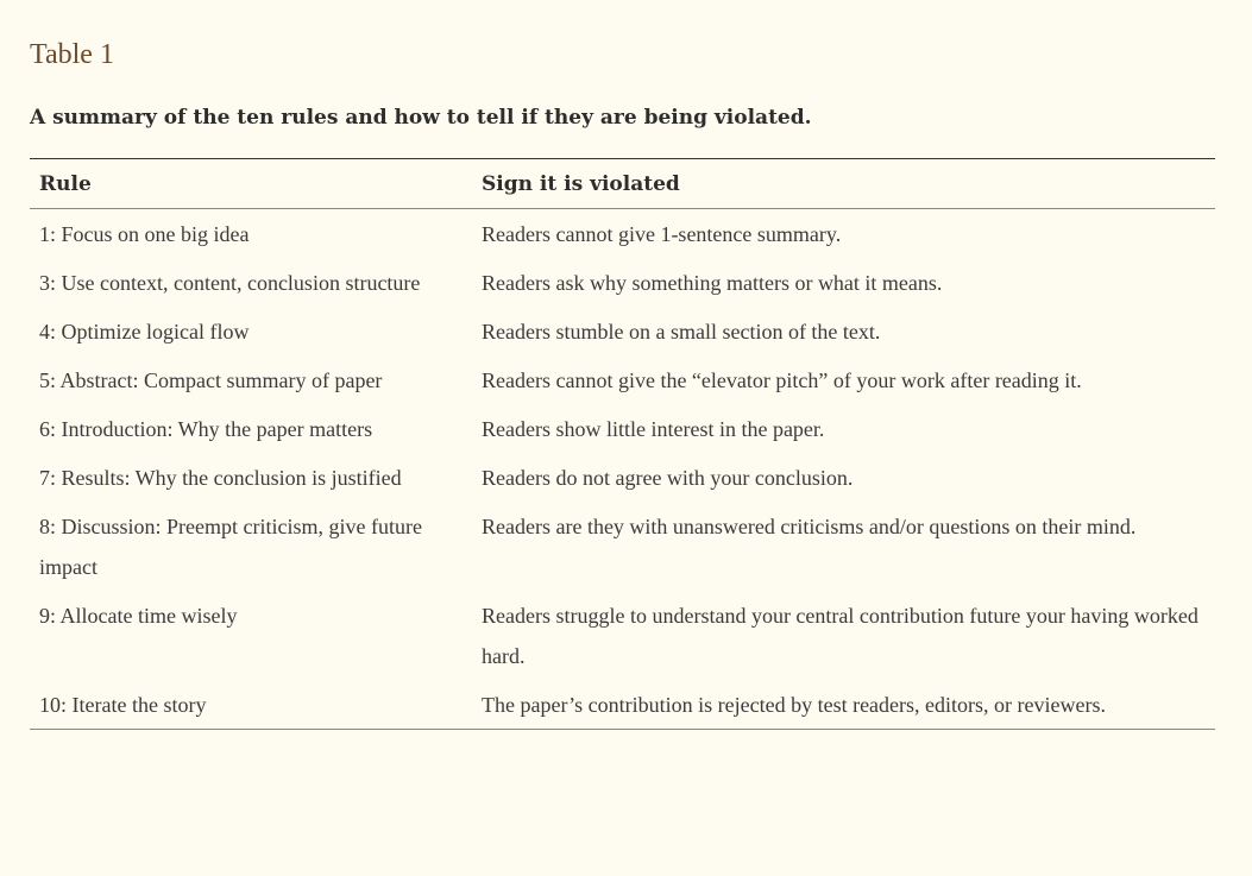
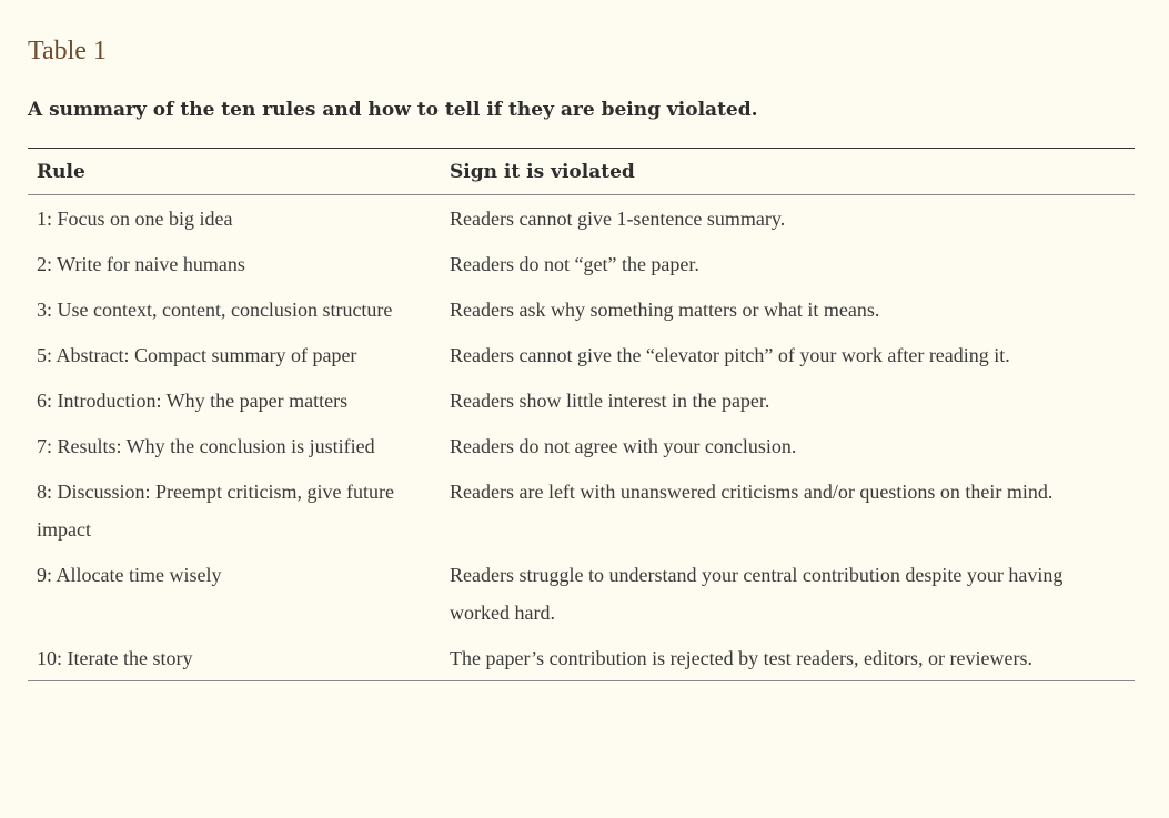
  Table 1
  A summary of the ten rules and how to tell if they are being violated.
  Rule	Sign it is violated
  1: Focus on one big idea	Readers cannot give 1-sentence summary.
+ 2: Write for naive humans	Readers do not “get” the paper.
  3: Use context, content, conclusion structure	Readers ask why something matters or what it means.
- 4: Optimize logical flow	Readers stumble on a small section of the text.
  5: Abstract: Compact summary of paper	Readers cannot give the “elevator pitch” of your work after reading it.
  6: Introduction: Why the paper matters	Readers show little interest in the paper.
  7: Results: Why the conclusion is justified	Readers do not agree with your conclusion.
- 8: Discussion: Preempt criticism, give future impact	Readers are they with unanswered criticisms and/or questions on their mind.
+ 8: Discussion: Preempt criticism, give future impact	Readers are left with unanswered criticisms and/or questions on their mind.
- 9: Allocate time wisely	Readers struggle to understand your central contribution future your having worked hard.
+ 9: Allocate time wisely	Readers struggle to understand your central contribution despite your having worked hard.
  10: Iterate the story	The paper’s contribution is rejected by test readers, editors, or reviewers.
